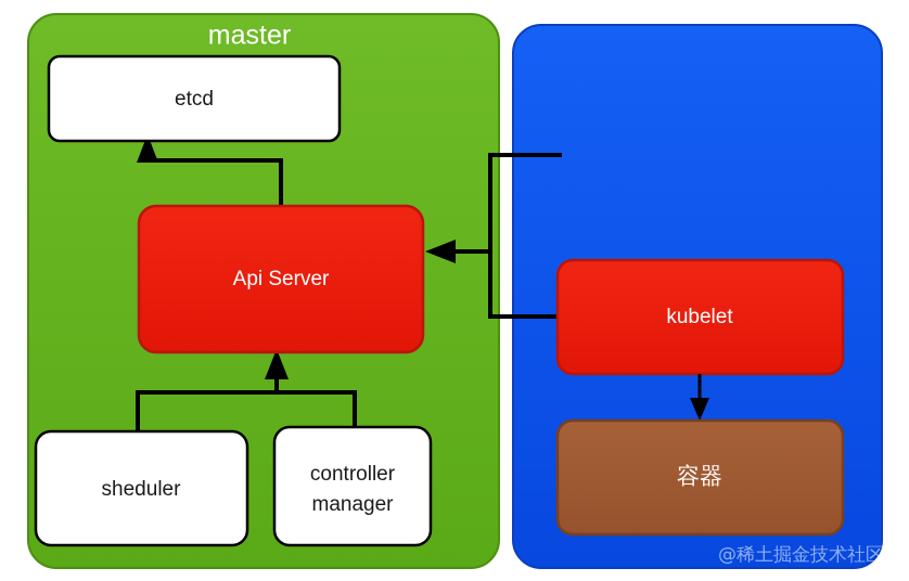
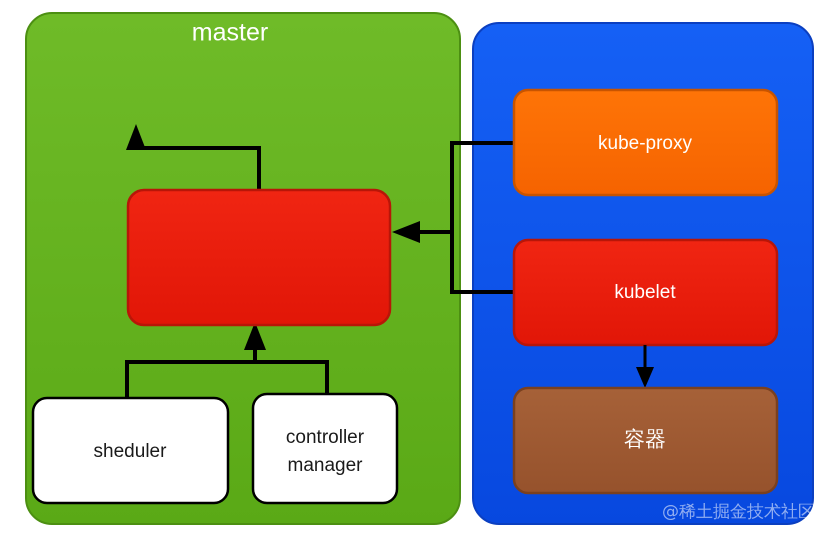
  master
- etcd
- Api Server
  sheduler
  controller
  manager
+ kube-proxy
  kubelet
  容器
  @稀土掘金技术社区
